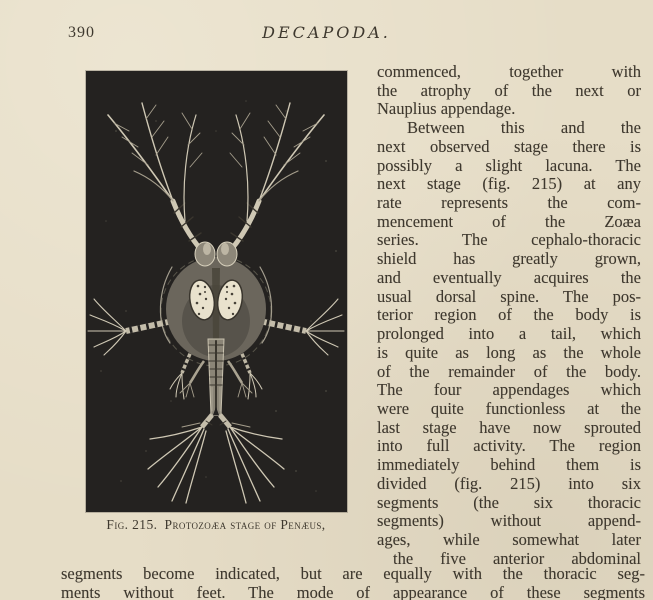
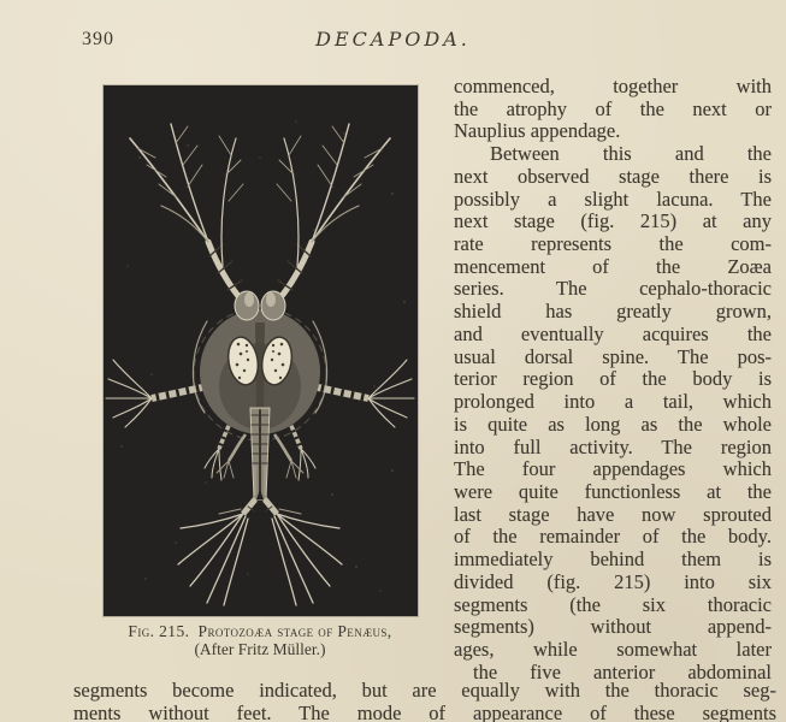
  390
  DECAPODA.
  Fig. 215. Protozoæa stage of Penæus,
+ (After Fritz Müller.)
  commenced, together with
  the atrophy of the next or
  Nauplius appendage.
  Between this and the
  next observed stage there is
  possibly a slight lacuna. The
  next stage (fig. 215) at any
  rate represents the com-
  mencement of the Zoæa
  series. The cephalo-thoracic
  shield has greatly grown,
  and eventually acquires the
  usual dorsal spine. The pos-
  terior region of the body is
  prolonged into a tail, which
  is quite as long as the whole
- of the remainder of the body.
+ into full activity. The region
  The four appendages which
  were quite functionless at the
  last stage have now sprouted
- into full activity. The region
+ of the remainder of the body.
  immediately behind them is
  divided (fig. 215) into six
  segments (the six thoracic
  segments) without append-
  ages, while somewhat later
  the five anterior abdominal
  segments become indicated, but are equally with the thoracic seg-
  ments without feet. The mode of appearance of these segments
